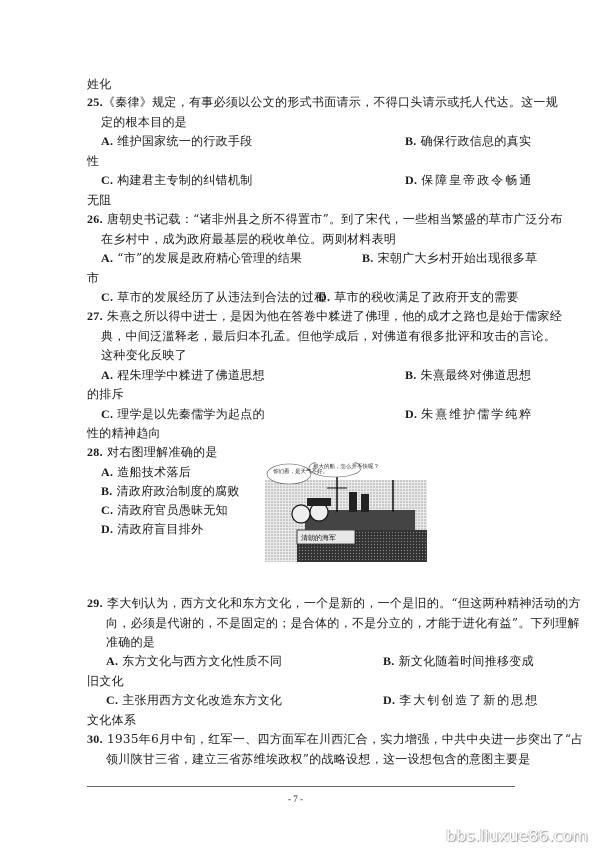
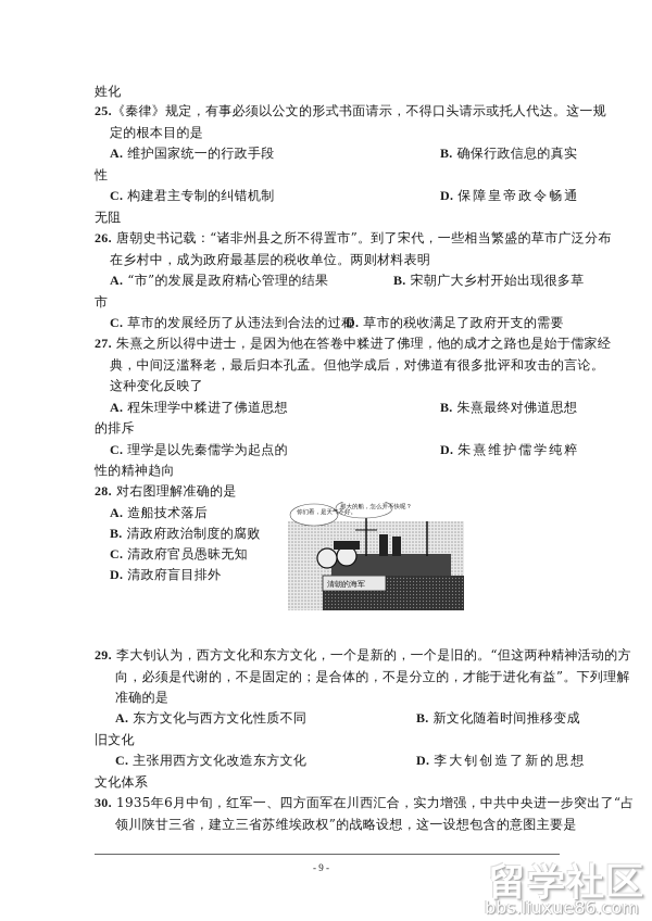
  姓化
  25.《秦律》规定，有事必须以公文的形式书面请示，不得口头请示或托人代达。这一规
  定的根本目的是
  A. 维护国家统一的行政手段
  B. 确保行政信息的真实
  性
  C. 构建君主专制的纠错机制
  D. 保障皇帝政令畅通
  无阻
  26. 唐朝史书记载：“诸非州县之所不得置市”。到了宋代，一些相当繁盛的草市广泛分布
  在乡村中，成为政府最基层的税收单位。两则材料表明
  A. “市”的发展是政府精心管理的结果
  B. 宋朝广大乡村开始出现很多草
  市
  C. 草市的发展经历了从违法到合法的过程
  D. 草市的税收满足了政府开支的需要
  27. 朱熹之所以得中进士，是因为他在答卷中糅进了佛理，他的成才之路也是始于儒家经
  典，中间泛滥释老，最后归本孔孟。但他学成后，对佛道有很多批评和攻击的言论。
  这种变化反映了
  A. 程朱理学中糅进了佛道思想
  B. 朱熹最终对佛道思想
  的排斥
  C. 理学是以先秦儒学为起点的
  D. 朱熹维护儒学纯粹
  性的精神趋向
  28. 对右图理解准确的是
  A. 造船技术落后
  B. 清政府政治制度的腐败
  C. 清政府官员愚昧无知
  D. 清政府盲目排外
  清朝的海军
  29. 李大钊认为，西方文化和东方文化，一个是新的，一个是旧的。“但这两种精神活动的方
  向，必须是代谢的，不是固定的；是合体的，不是分立的，才能于进化有益”。下列理解
  准确的是
  A. 东方文化与西方文化性质不同
  B. 新文化随着时间推移变成
  旧文化
  C. 主张用西方文化改造东方文化
  D. 李大钊创造了新的思想
  文化体系
  30. 1935年6月中旬，红军一、四方面军在川西汇合，实力增强，中共中央进一步突出了“占
  领川陕甘三省，建立三省苏维埃政权”的战略设想，这一设想包含的意图主要是
- - 7 -
+ - 9 -
+ 留学社区
  bbs.liuxue86.com
